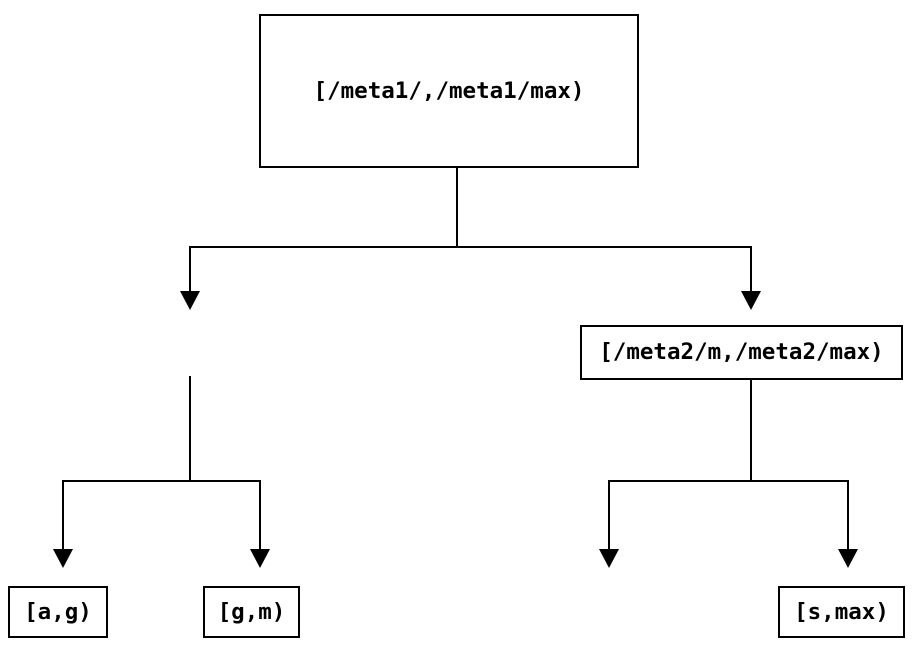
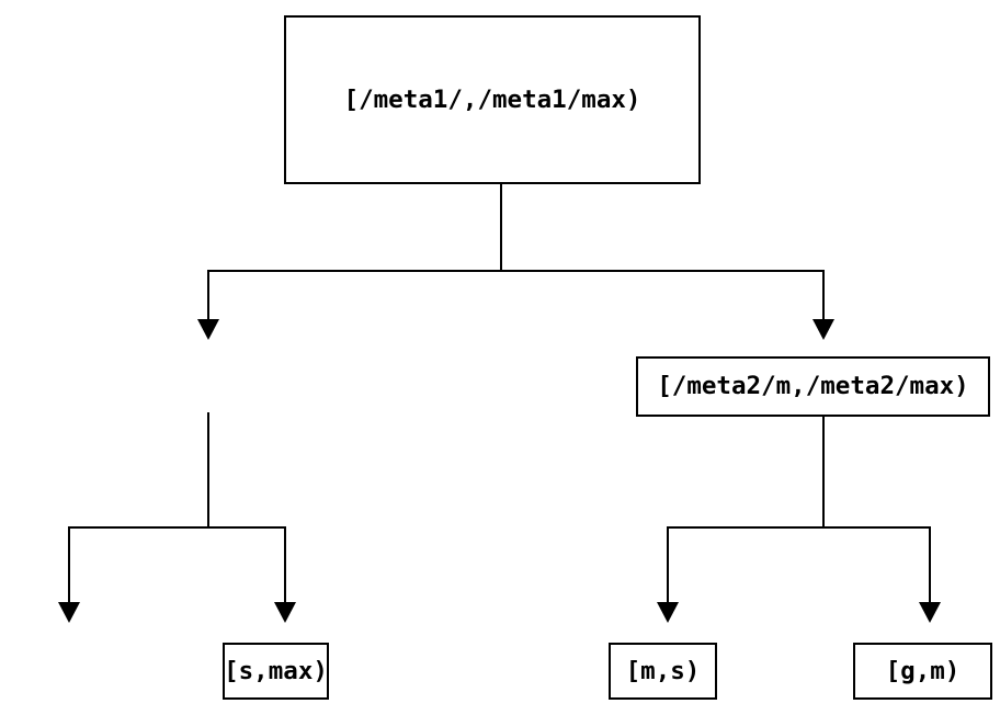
  [/meta1/,/meta1/max)
  [/meta2/m,/meta2/max)
- [a,g)
- [g,m)
+ [s,max)
+ [m,s)
- [s,max)
+ [g,m)
